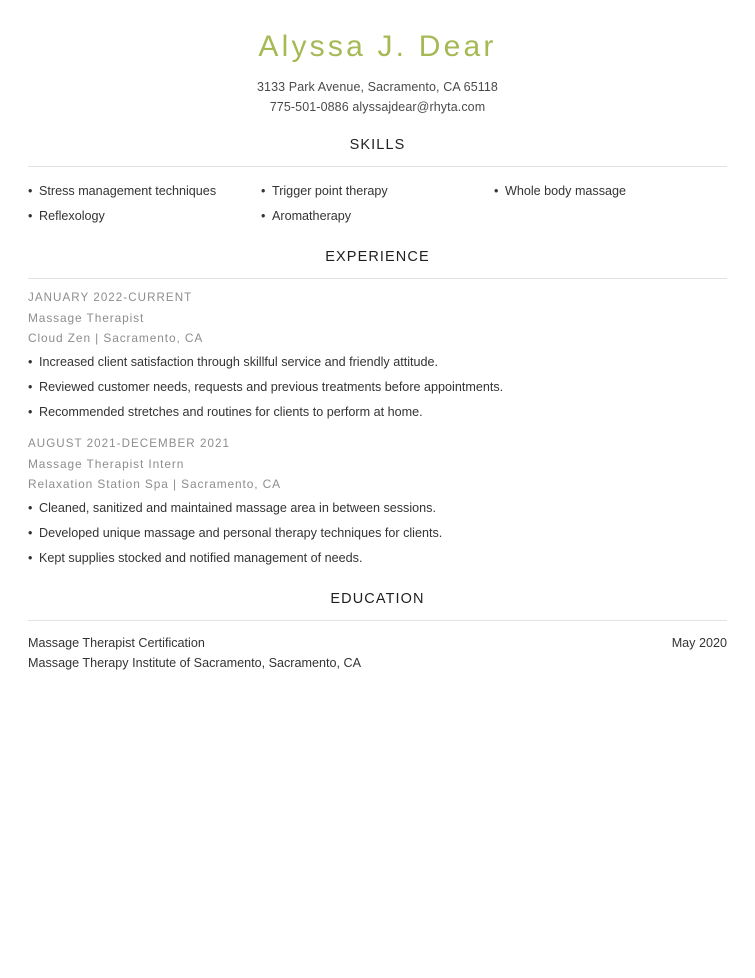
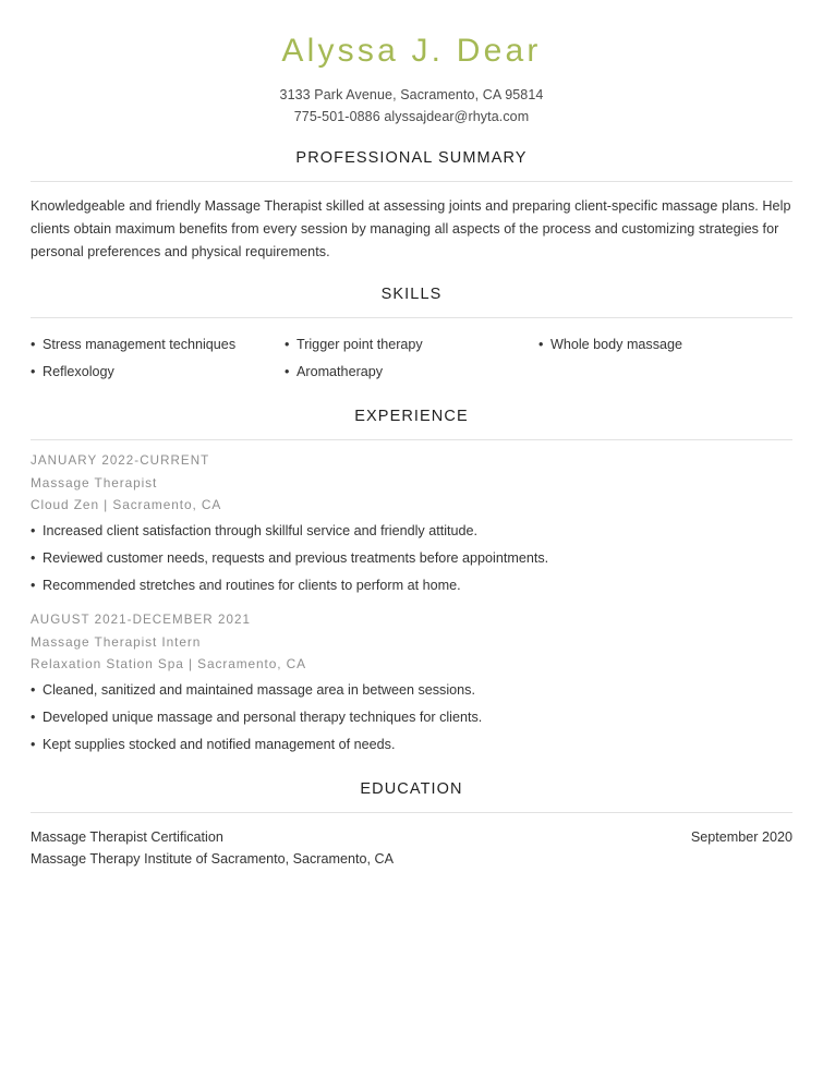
  Alyssa J. Dear
- 3133 Park Avenue, Sacramento, CA 65118
+ 3133 Park Avenue, Sacramento, CA 95814
  775-501-0886 alyssajdear@rhyta.com
+ PROFESSIONAL SUMMARY
+ Knowledgeable and friendly Massage Therapist skilled at assessing joints and preparing client-specific massage plans. Help clients obtain maximum benefits from every session by managing all aspects of the process and customizing strategies for personal preferences and physical requirements.
  SKILLS
  •
  Stress management techniques
  •
  Reflexology
  •
  Trigger point therapy
  •
  Aromatherapy
  •
  Whole body massage
  EXPERIENCE
  JANUARY 2022-CURRENT
  Massage Therapist
  Cloud Zen | Sacramento, CA
  •
  Increased client satisfaction through skillful service and friendly attitude.
  •
  Reviewed customer needs, requests and previous treatments before appointments.
  •
  Recommended stretches and routines for clients to perform at home.
  AUGUST 2021-DECEMBER 2021
  Massage Therapist Intern
  Relaxation Station Spa | Sacramento, CA
  •
  Cleaned, sanitized and maintained massage area in between sessions.
  •
  Developed unique massage and personal therapy techniques for clients.
  •
  Kept supplies stocked and notified management of needs.
  EDUCATION
  Massage Therapist Certification
- May 2020
+ September 2020
  Massage Therapy Institute of Sacramento, Sacramento, CA
